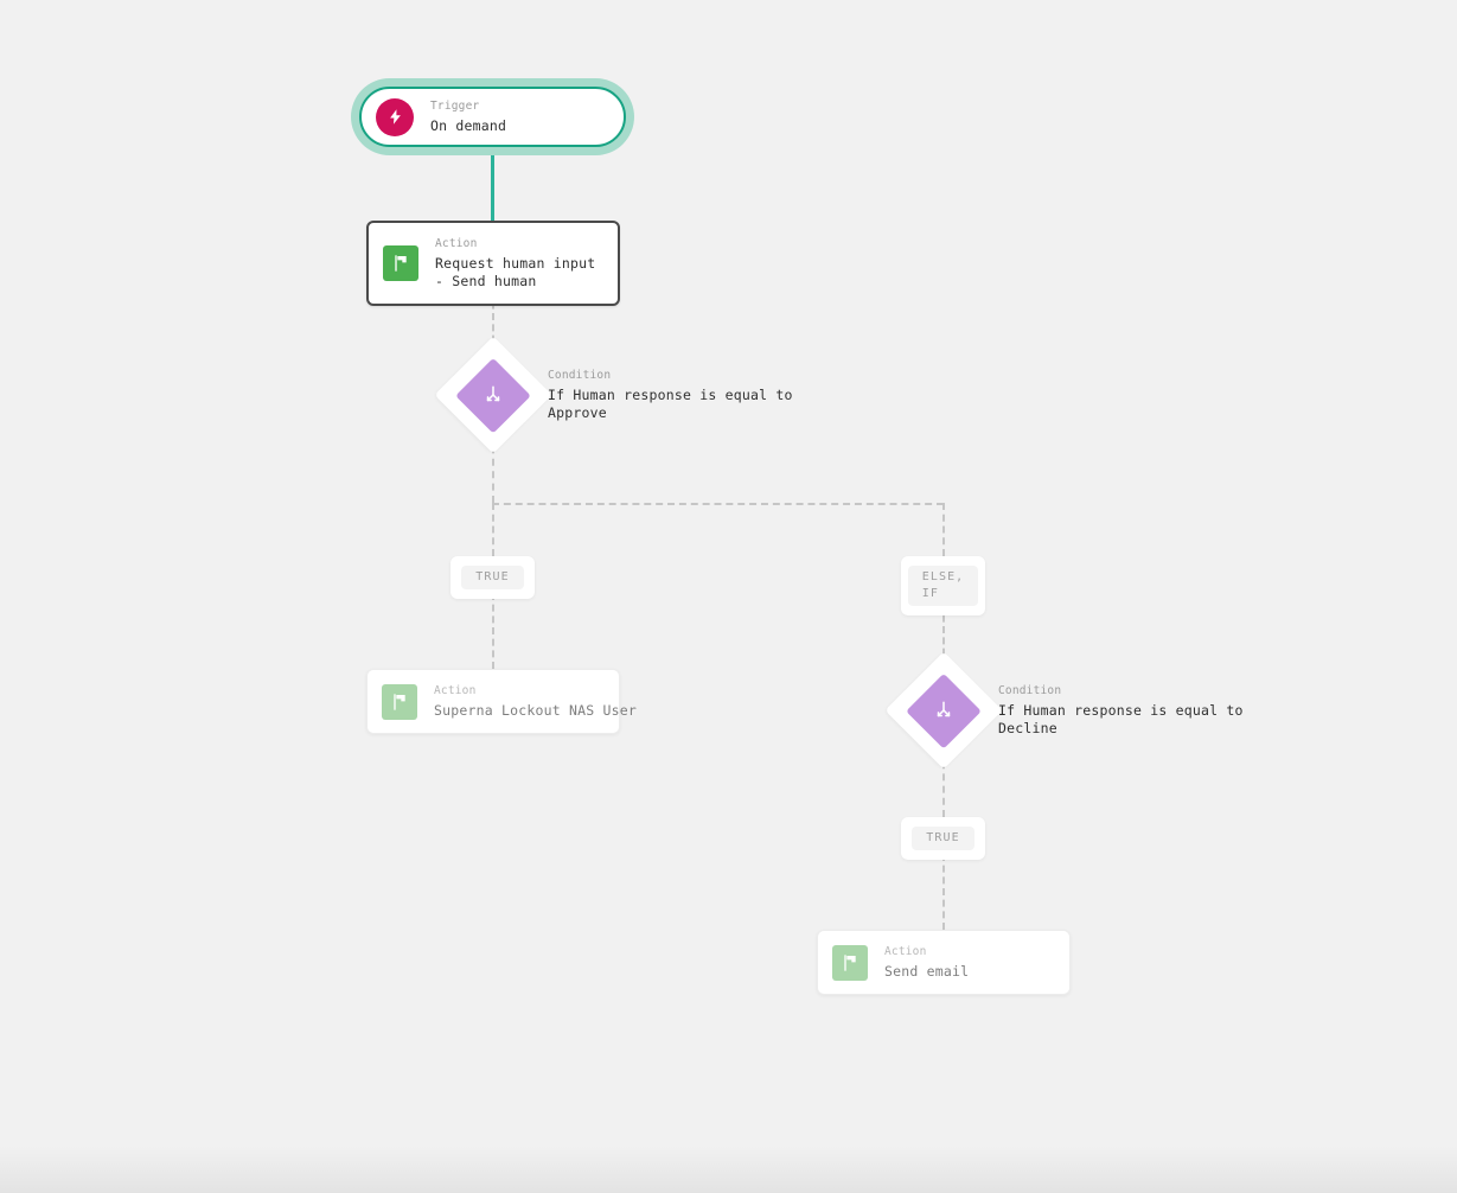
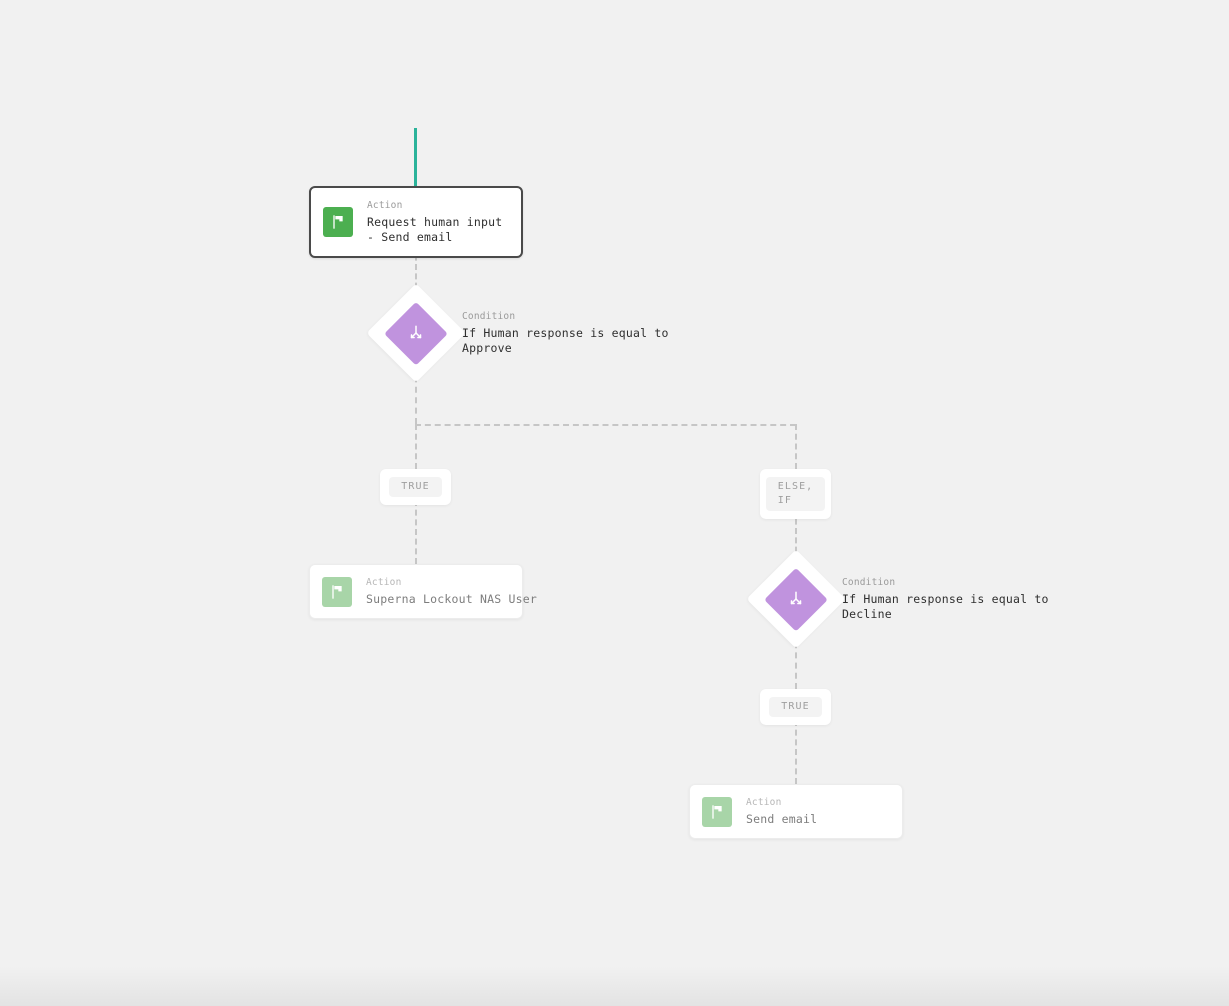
- Trigger
- On demand
  Action
- Request human input - Send human
+ Request human input - Send email
  Condition
  If Human response is equal to
  Approve
  TRUE
  ELSE, IF
  Action
  Superna Lockout NAS User
  Condition
  If Human response is equal to
  Decline
  TRUE
  Action
  Send email
